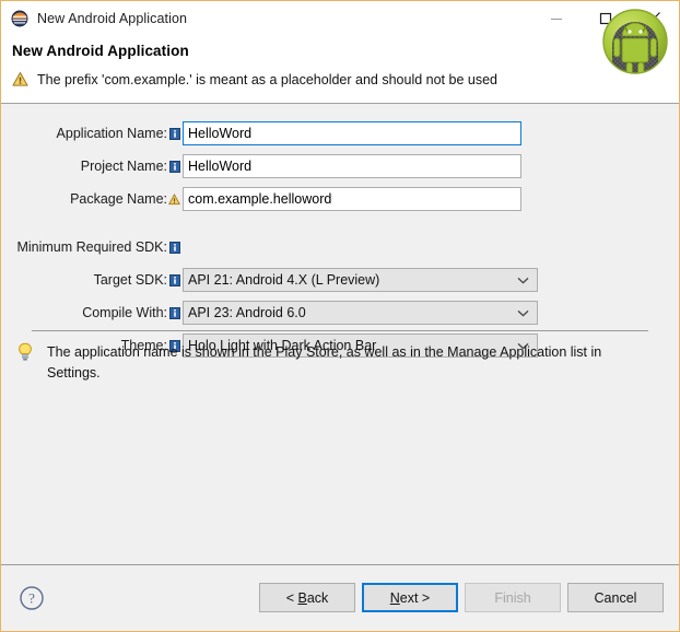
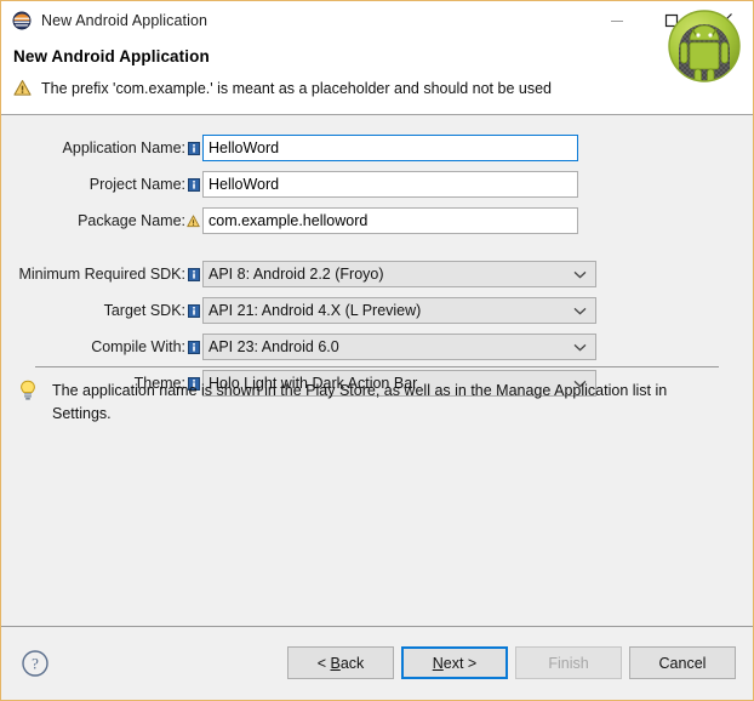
  New Android Application
  New Android Application
  The prefix 'com.example.' is meant as a placeholder and should not be used
  Application Name:
  HelloWord
  Project Name:
  HelloWord
  Package Name:
  com.example.helloword
  Minimum Required SDK:
+ API 8: Android 2.2 (Froyo)
  Target SDK:
  API 21: Android 4.X (L Preview)
  Compile With:
  API 23: Android 6.0
  Theme:
  Holo Light with Dark Action Bar
  The application name is shown in the Play Store, as well as in the Manage Application list in Settings.
  ?
  < Back
  Next >
  Finish
  Cancel
